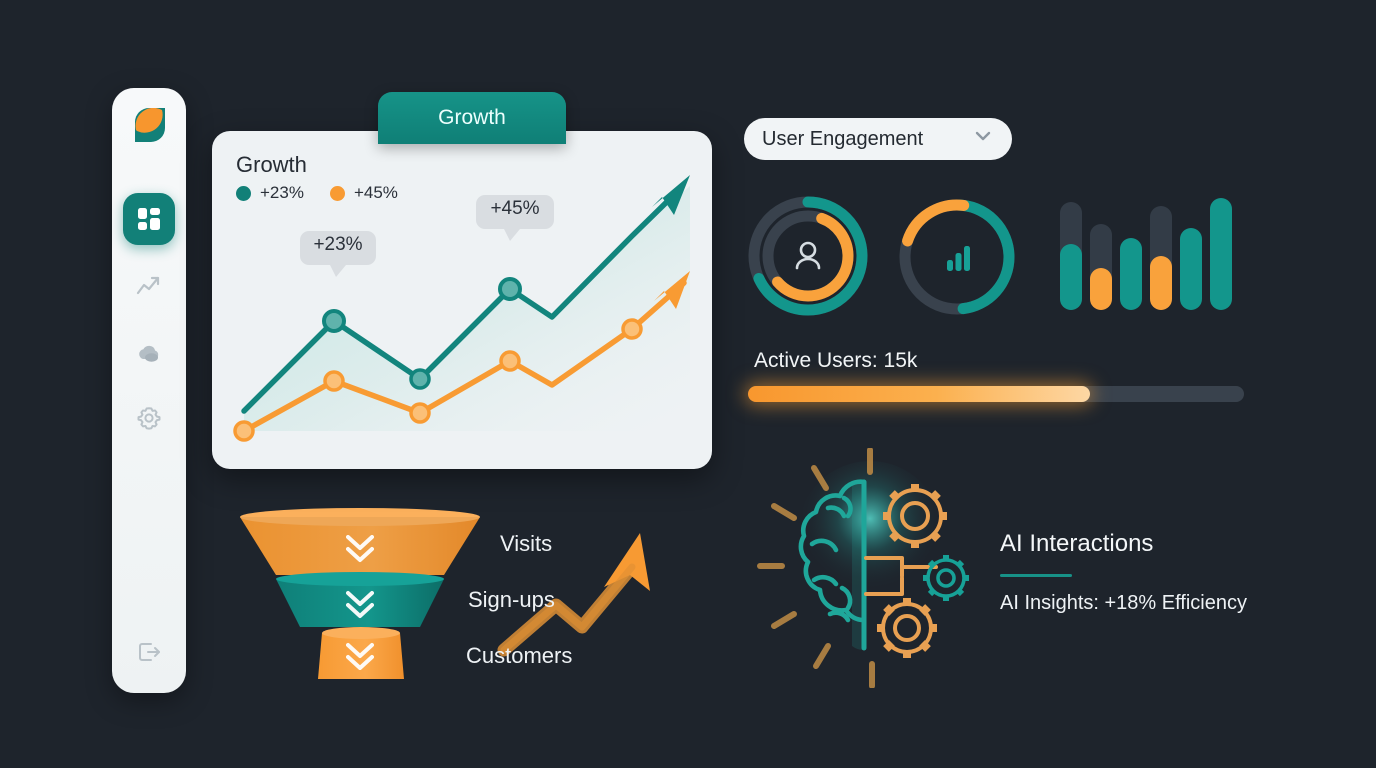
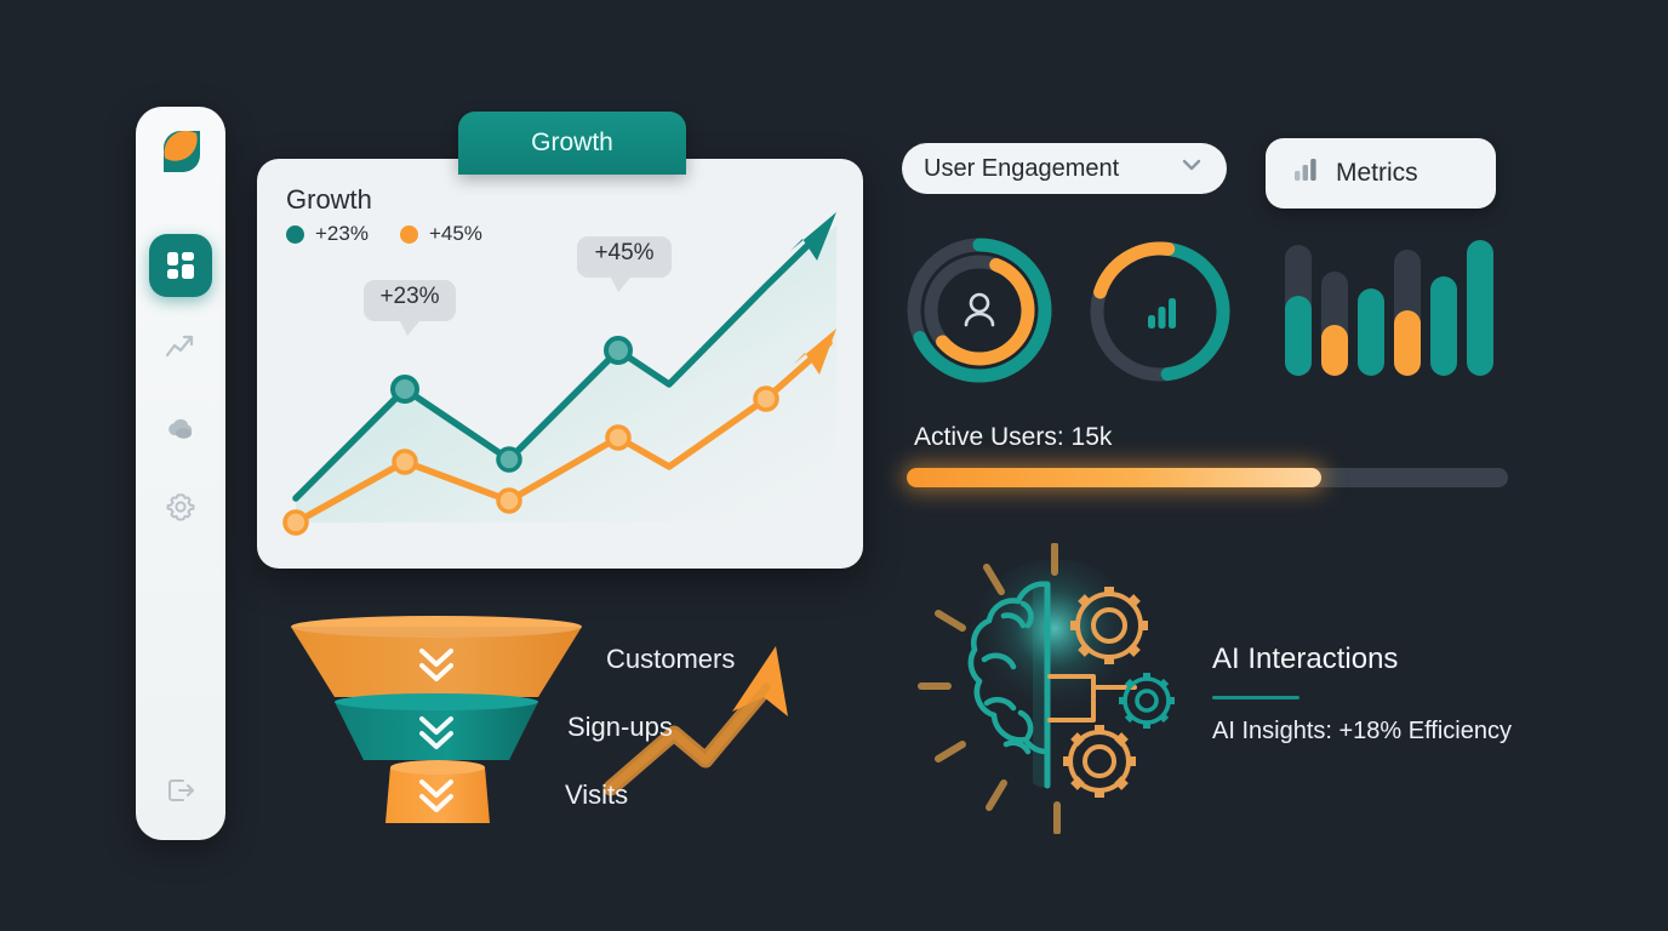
  Growth
  Growth
  +23%
  +45%
  +23%
  +45%
- Visits
+ Customers
  Sign-ups
- Customers
+ Visits
  User Engagement
+ Metrics
  Active Users: 15k
  AI Interactions
  AI Insights: +18% Efficiency
